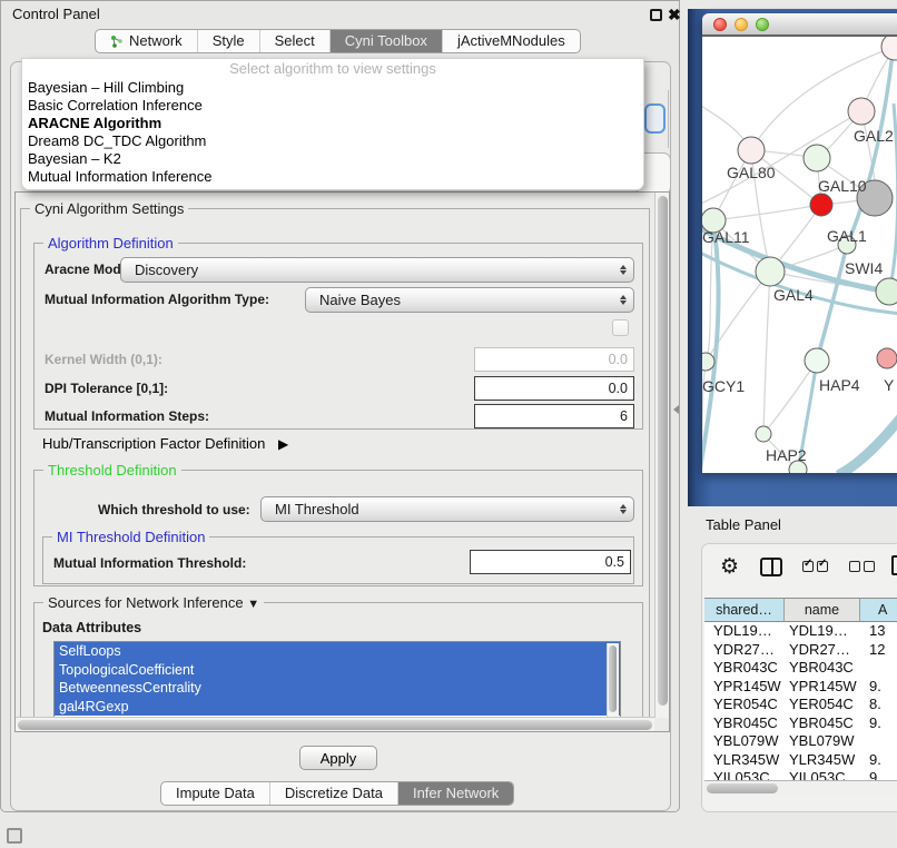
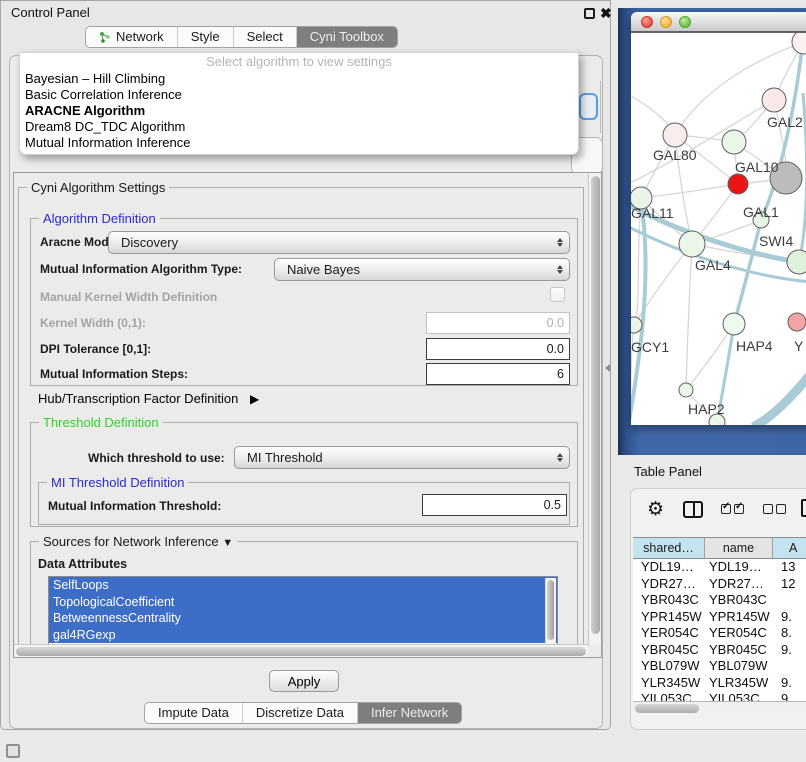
  Control Panel
  ✖
  Network
  Style
  Select
  Cyni Toolbox
- jActiveMNodules
  Select algorithm to view settings
  Bayesian – Hill Climbing
  Basic Correlation Inference
  ARACNE Algorithm
  Dream8 DC_TDC Algorithm
- Bayesian – K2
  Mutual Information Inference
  Cyni Algorithm Settings
  Algorithm Definition
  Aracne Mod
  Discovery
  Mutual Information Algorithm Type:
  Naive Bayes
+ Manual Kernel Width Definition
  Kernel Width (0,1):
  0.0
  DPI Tolerance [0,1]:
  0.0
  Mutual Information Steps:
  6
  Hub/Transcription Factor Definition ▶
  Threshold Definition
  Which threshold to use:
  MI Threshold
  MI Threshold Definition
  Mutual Information Threshold:
  0.5
  Sources for Network Inference ▼
  Data Attributes
  SelfLoops
  TopologicalCoefficient
  BetweennessCentrality
  gal4RGexp
  Apply
  Impute Data
  Discretize Data
  Infer Network
  GAL2
  GAL80
  GAL10
  GAL1
  GAL11
  SWI4
  GAL4
  GCY1
  HAP4
  Y
  HAP2
  Table Panel
  ⚙
  shared…
  name
  A
  YDL19…
  YDL19…
  13
  YDR27…
  YDR27…
  12
  YBR043C
  YBR043C
  YPR145W
  YPR145W
  9.
  YER054C
  YER054C
  8.
  YBR045C
  YBR045C
  9.
  YBL079W
  YBL079W
  YLR345W
  YLR345W
  9.
  YIL053C
  YIL053C
  9
